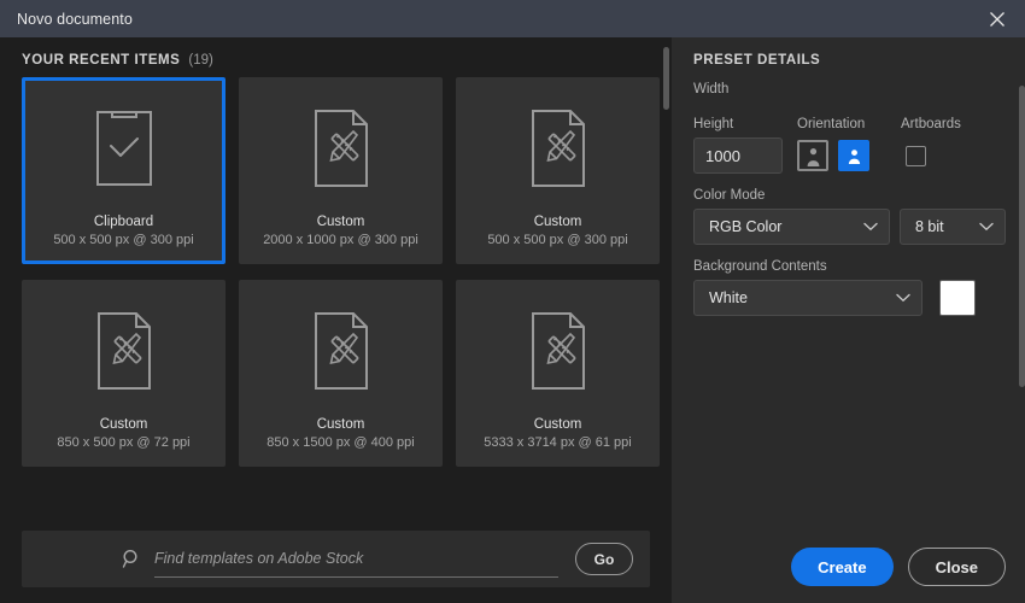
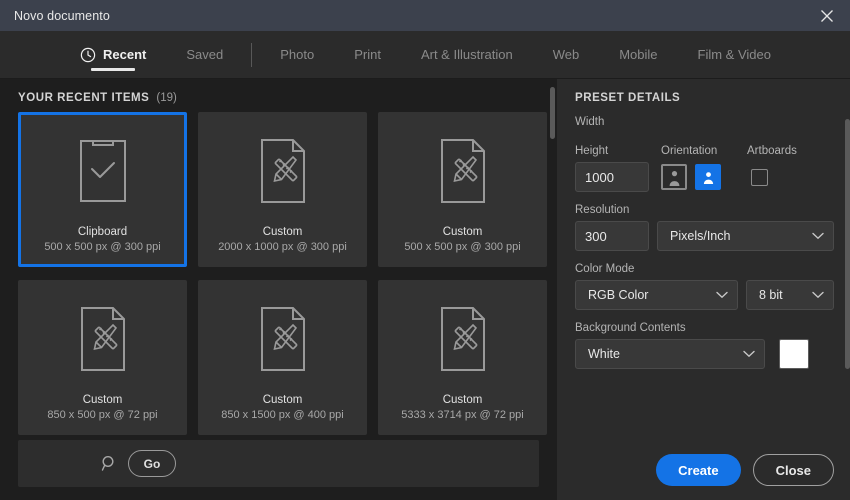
  Novo documento
+ Recent
+ Saved
+ Photo
+ Print
+ Art & Illustration
+ Web
+ Mobile
+ Film & Video
  YOUR RECENT ITEMS
  (19)
  Clipboard
  500 x 500 px @ 300 ppi
  Custom
  2000 x 1000 px @ 300 ppi
  Custom
  500 x 500 px @ 300 ppi
  Custom
  850 x 500 px @ 72 ppi
  Custom
  850 x 1500 px @ 400 ppi
  Custom
- 5333 x 3714 px @ 61 ppi
+ 5333 x 3714 px @ 72 ppi
- Find templates on Adobe Stock
  Go
  PRESET DETAILS
  Width
  Height
  Orientation
  Artboards
  1000
+ Resolution
+ 300
+ Pixels/Inch
  Color Mode
  RGB Color
  8 bit
  Background Contents
  White
  Create
  Close
